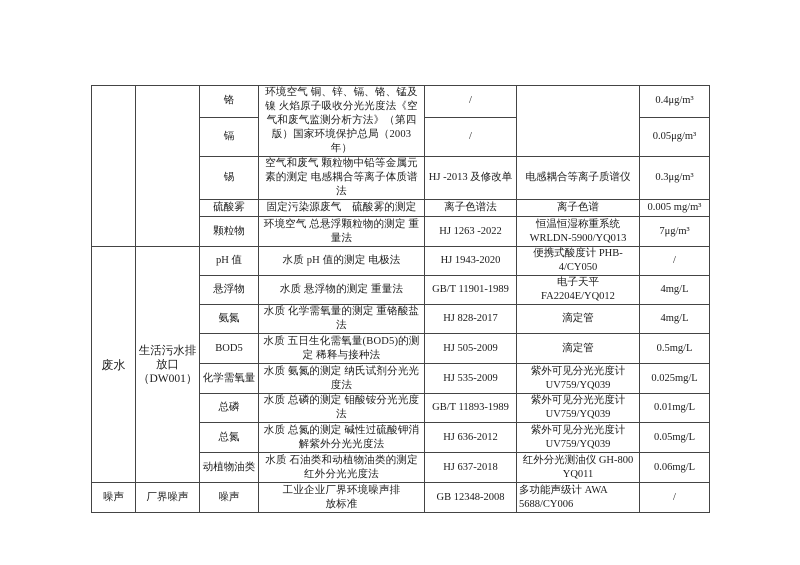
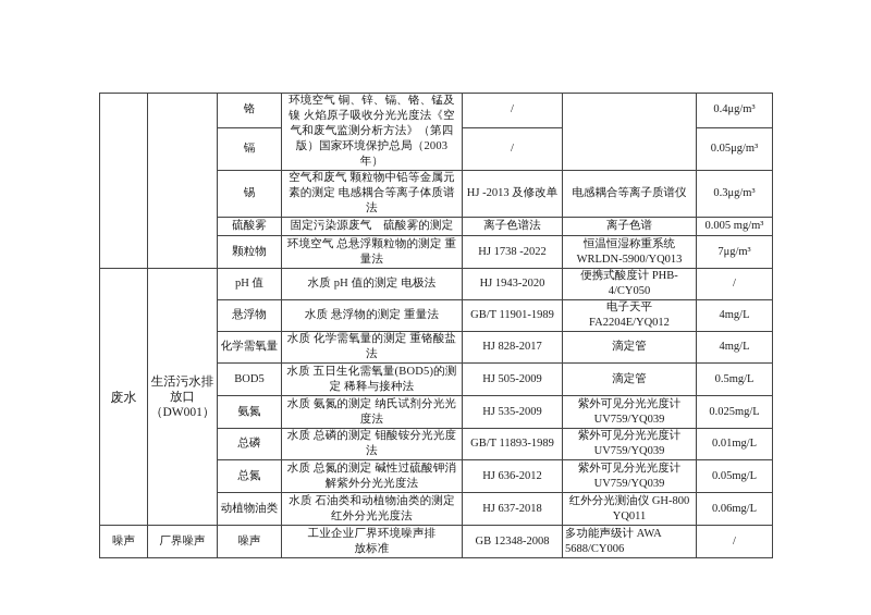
  		铬	环境空气 铜、锌、镉、铬、锰及镍 火焰原子吸收分光光度法《空气和废气监测分析方法》（第四版）国家环境保护总局（2003 年）	/		0.4μg/m³
  镉	/	0.05μg/m³
  锡	空气和废气 颗粒物中铅等金属元素的测定 电感耦合等离子体质谱法	HJ -2013 及修改单	电感耦合等离子质谱仪	0.3μg/m³
  硫酸雾	固定污染源废气 硫酸雾的测定	离子色谱法	离子色谱	0.005 mg/m³
- 颗粒物	环境空气 总悬浮颗粒物的测定 重量法	HJ 1263 -2022	恒温恒湿称重系统 WRLDN-5900/YQ013	7μg/m³
+ 颗粒物	环境空气 总悬浮颗粒物的测定 重量法	HJ 1738 -2022	恒温恒湿称重系统 WRLDN-5900/YQ013	7μg/m³
  废水	生活污水排放口（DW001）	pH 值	水质 pH 值的测定 电极法	HJ 1943-2020	便携式酸度计 PHB-4/CY050	/
  悬浮物	水质 悬浮物的测定 重量法	GB/T 11901-1989	电子天平 FA2204E/YQ012	4mg/L
- 氨氮	水质 化学需氧量的测定 重铬酸盐法	HJ 828-2017	滴定管	4mg/L
+ 化学需氧量	水质 化学需氧量的测定 重铬酸盐法	HJ 828-2017	滴定管	4mg/L
  BOD5	水质 五日生化需氧量(BOD5)的测定 稀释与接种法	HJ 505-2009	滴定管	0.5mg/L
- 化学需氧量	水质 氨氮的测定 纳氏试剂分光光度法	HJ 535-2009	紫外可见分光光度计 UV759/YQ039	0.025mg/L
+ 氨氮	水质 氨氮的测定 纳氏试剂分光光度法	HJ 535-2009	紫外可见分光光度计 UV759/YQ039	0.025mg/L
  总磷	水质 总磷的测定 钼酸铵分光光度法	GB/T 11893-1989	紫外可见分光光度计 UV759/YQ039	0.01mg/L
  总氮	水质 总氮的测定 碱性过硫酸钾消解紫外分光光度法	HJ 636-2012	紫外可见分光光度计 UV759/YQ039	0.05mg/L
  动植物油类	水质 石油类和动植物油类的测定 红外分光光度法	HJ 637-2018	红外分光测油仪 GH-800 YQ011	0.06mg/L
  噪声	厂界噪声	噪声	工业企业厂界环境噪声排放标准	GB 12348-2008	多功能声级计 AWA 5688/CY006	/
